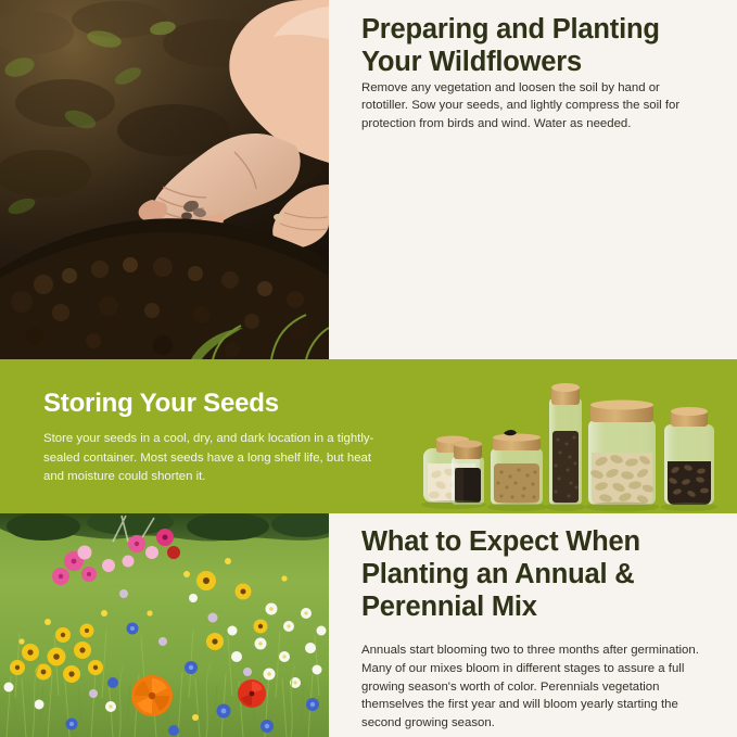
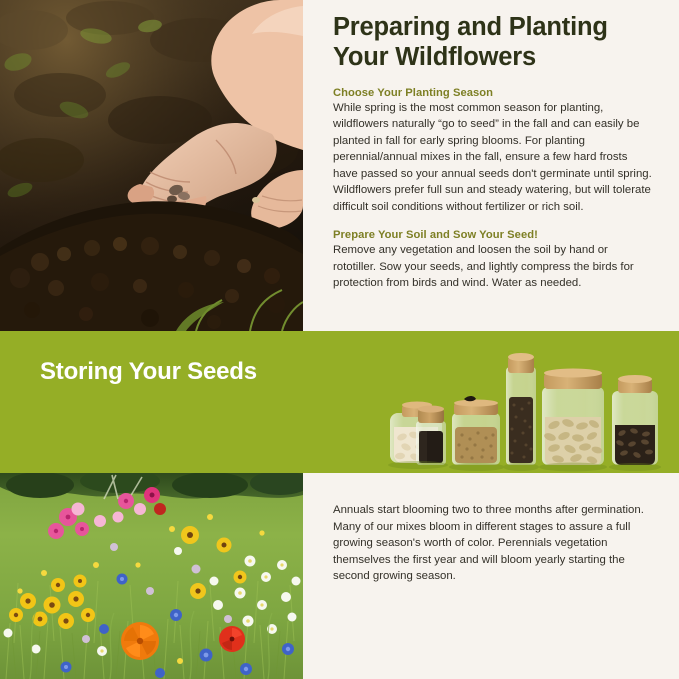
  Preparing and Planting Your Wildflowers
+ Choose Your Planting Season
+ While spring is the most common season for planting, wildflowers naturally “go to seed” in the fall and can easily be planted in fall for early spring blooms. For planting perennial/annual mixes in the fall, ensure a few hard frosts have passed so your annual seeds don't germinate until spring.
+ Wildflowers prefer full sun and steady watering, but will tolerate difficult soil conditions without fertilizer or rich soil.
+ Prepare Your Soil and Sow Your Seed!
- Remove any vegetation and loosen the soil by hand or rototiller. Sow your seeds, and lightly compress the soil for protection from birds and wind. Water as needed.
+ Remove any vegetation and loosen the soil by hand or rototiller. Sow your seeds, and lightly compress the birds for protection from birds and wind. Water as needed.
  Storing Your Seeds
- Store your seeds in a cool, dry, and dark location in a tightly-sealed container. Most seeds have a long shelf life, but heat and moisture could shorten it.
- What to Expect When Planting an Annual & Perennial Mix
  Annuals start blooming two to three months after germination. Many of our mixes bloom in different stages to assure a full growing season's worth of color. Perennials vegetation themselves the first year and will bloom yearly starting the second growing season.
